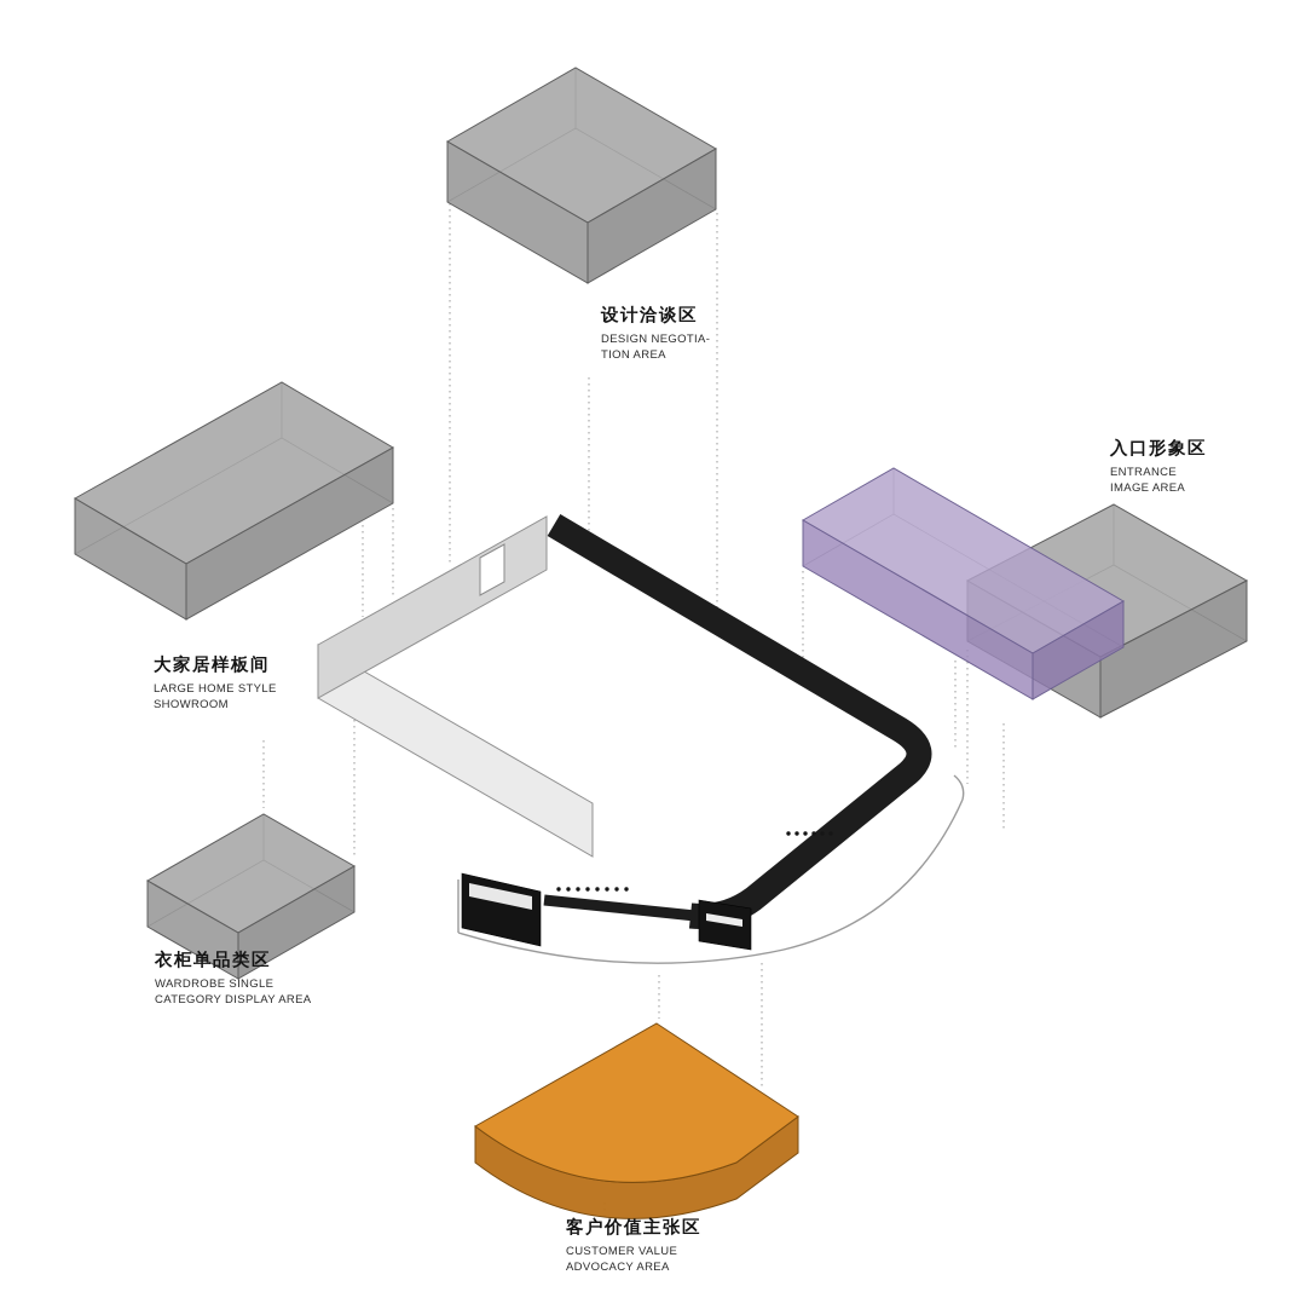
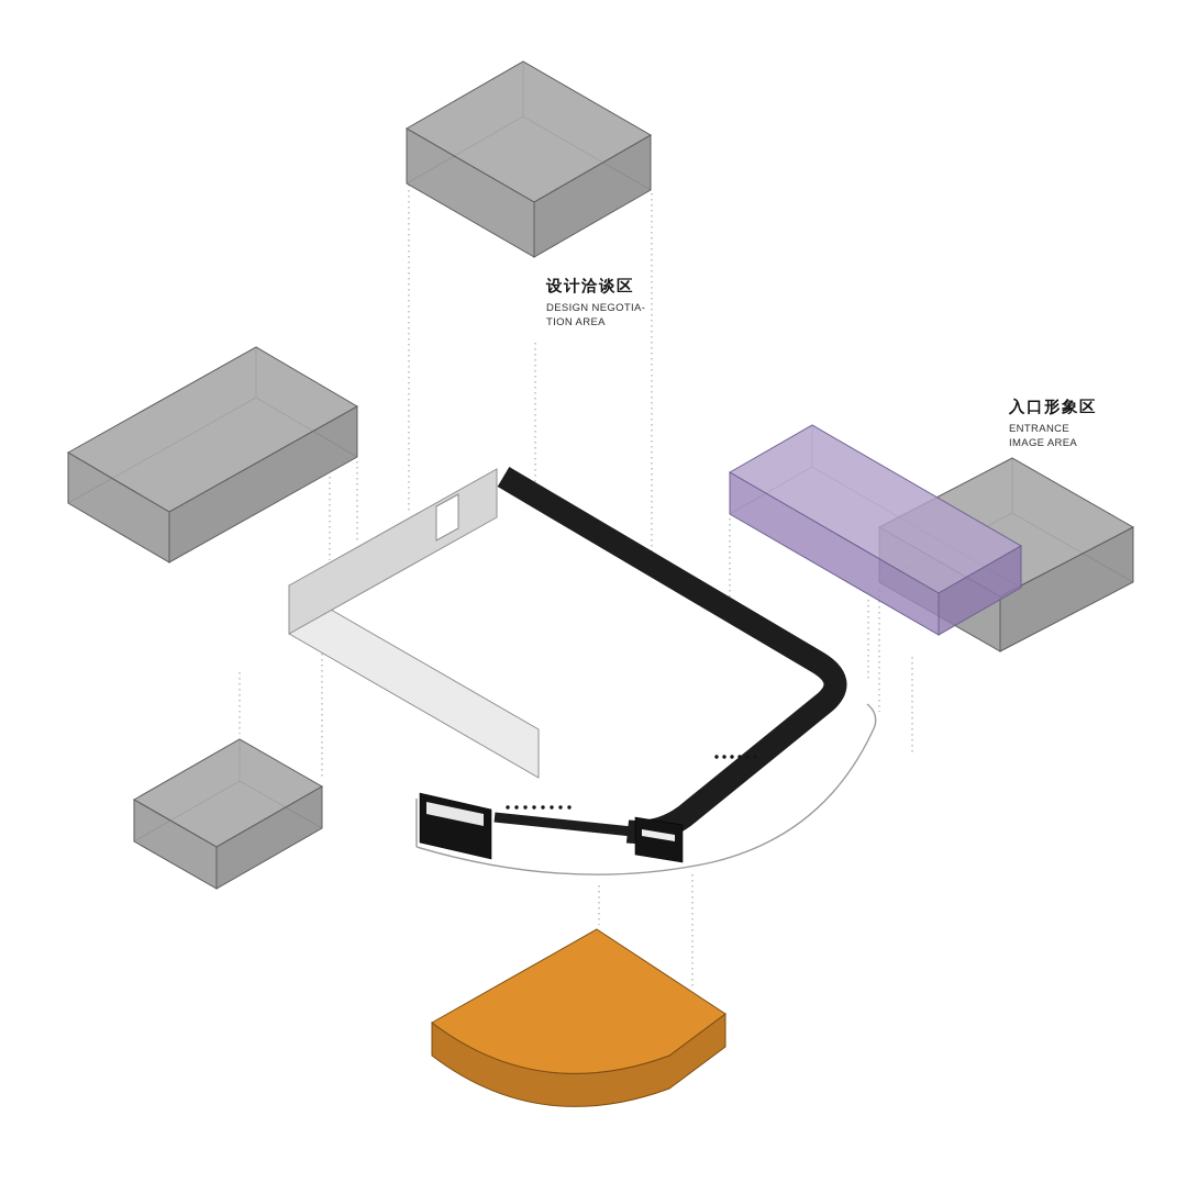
  设计洽谈区
  DESIGN NEGOTIA-
  TION AREA
  入口形象区
  ENTRANCE
  IMAGE AREA
- 大家居样板间
- LARGE HOME STYLE
- SHOWROOM
- 衣柜单品类区
- WARDROBE SINGLE
- CATEGORY DISPLAY AREA
- 客户价值主张区
- CUSTOMER VALUE
- ADVOCACY AREA
